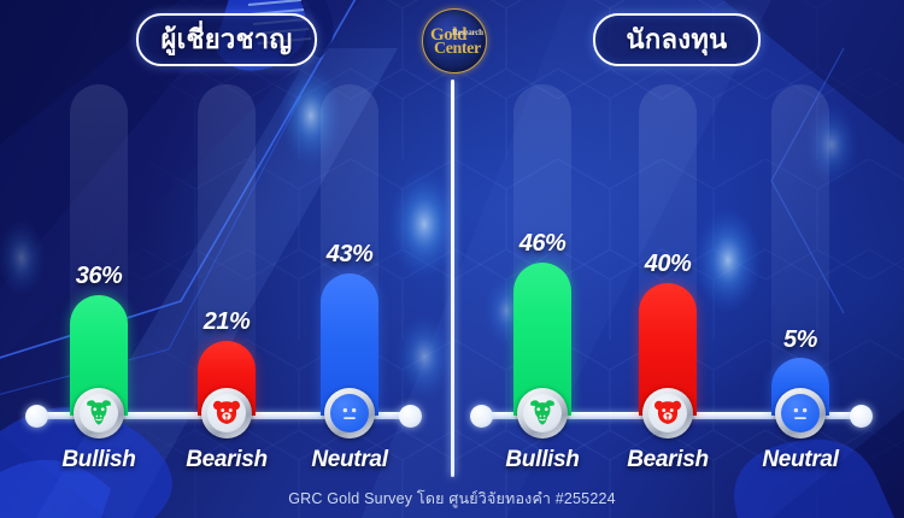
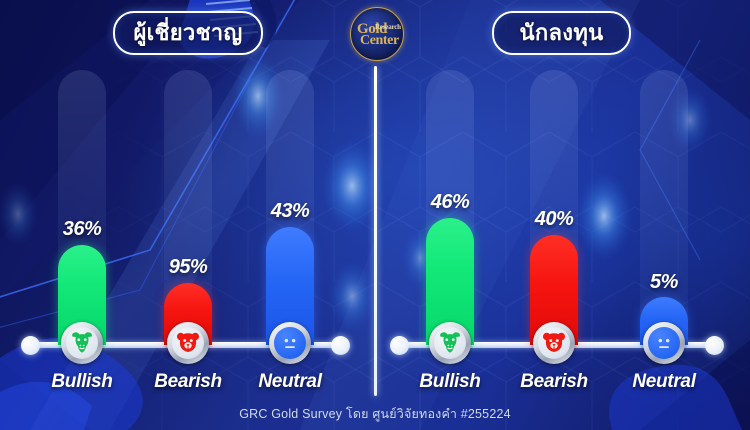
  ผู้เชี่ยวชาญ
  นักลงทุน
  Gold
  Research
  Center
  36%
  Bullish
- 21%
+ 95%
  Bearish
  43%
  Neutral
  46%
  Bullish
  40%
  Bearish
  5%
  Neutral
  GRC Gold Survey โดย ศูนย์วิจัยทองคำ #255224
